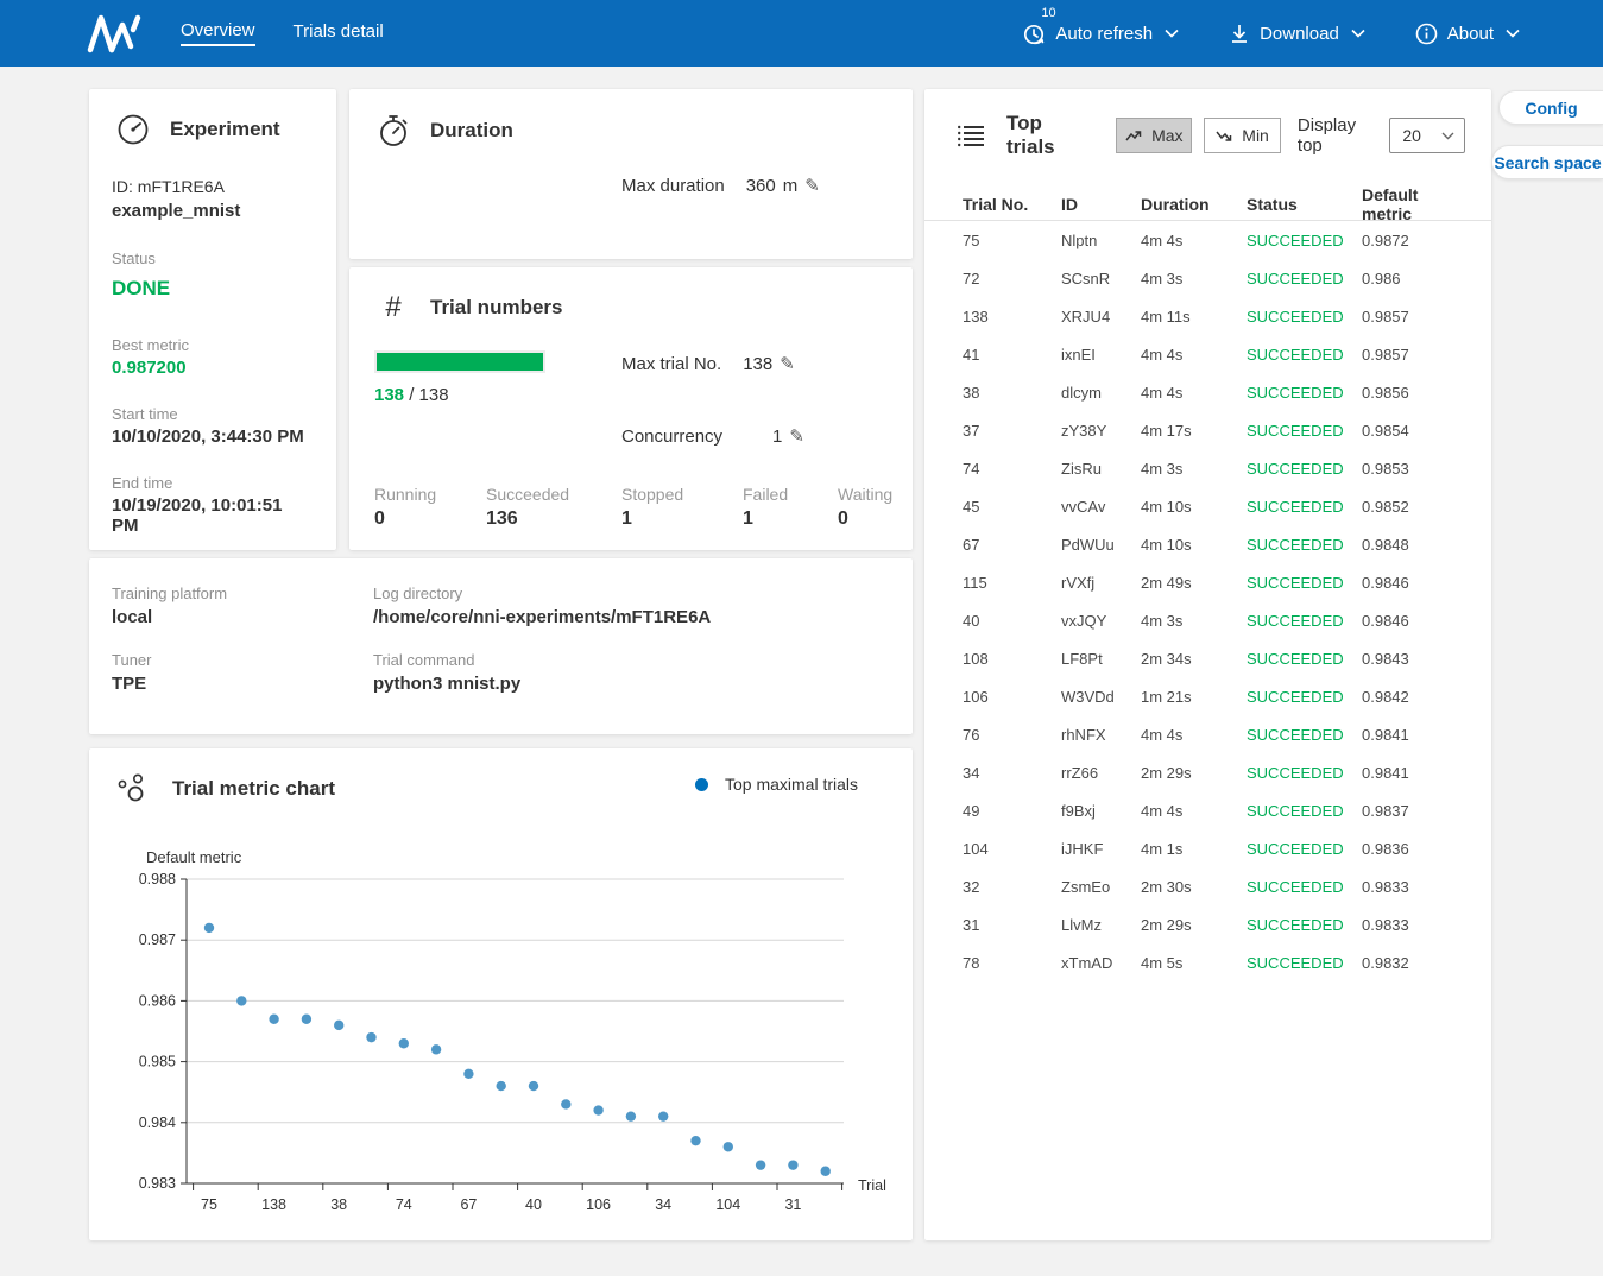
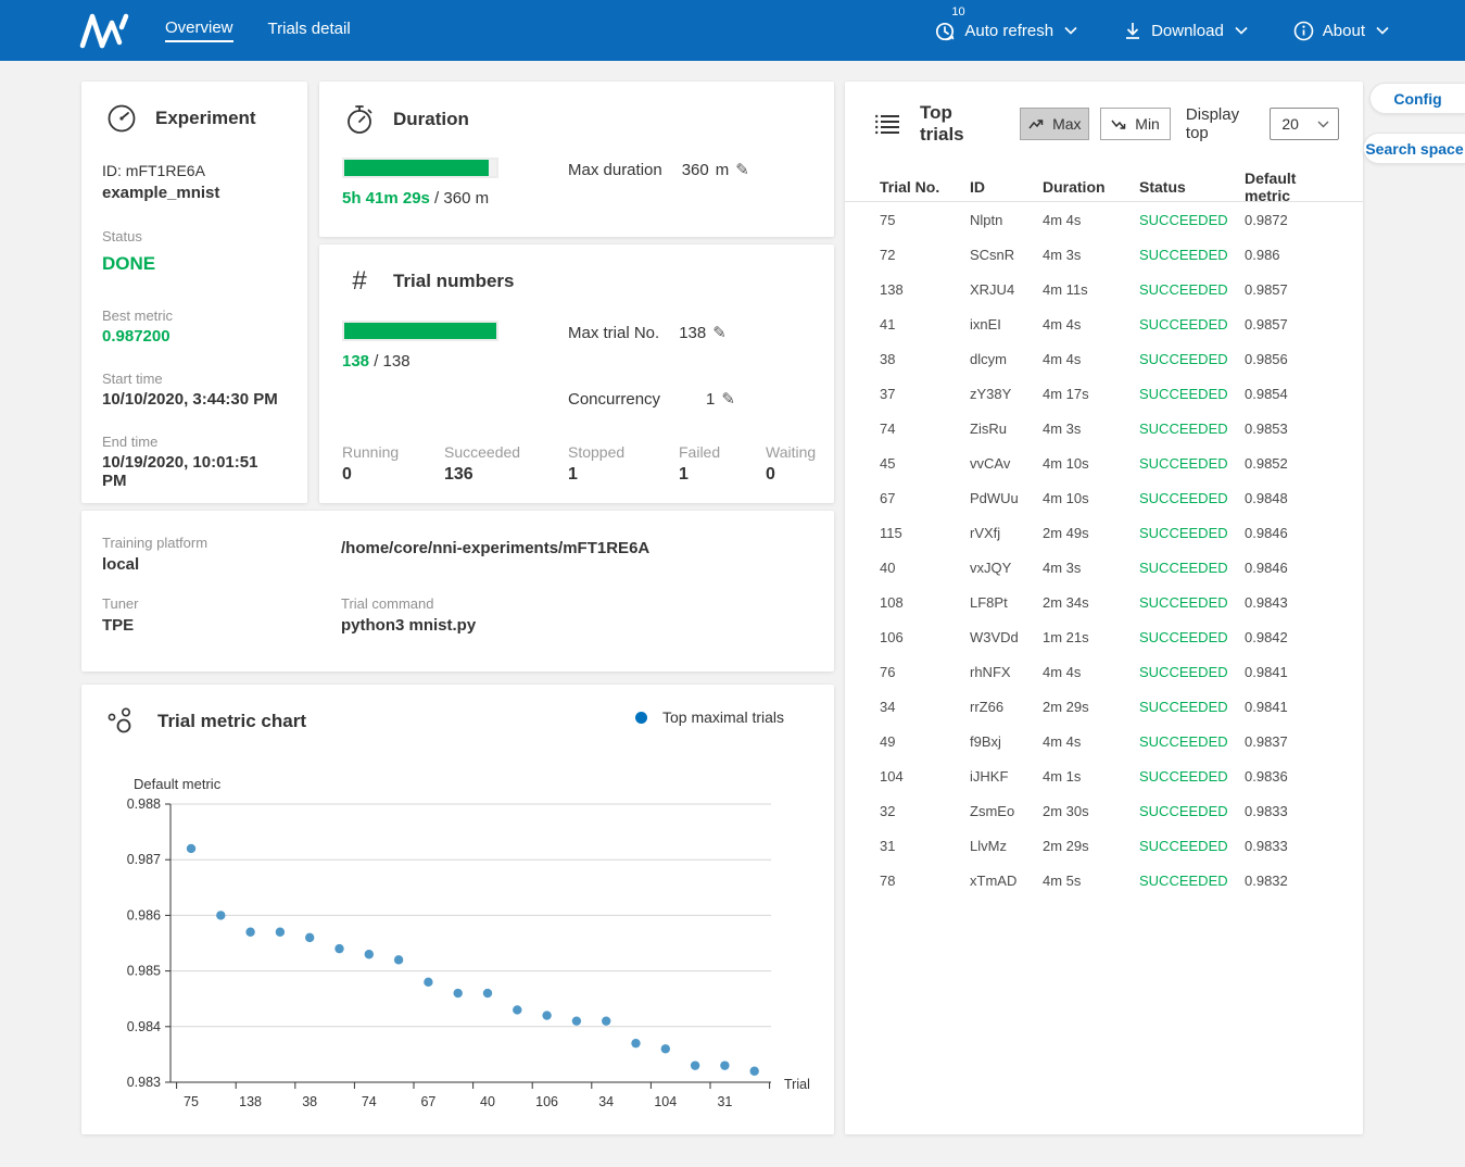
  Overview
  Trials detail
  10
  Auto refresh
  Download
  About
  Experiment
  ID: mFT1RE6A
  example_mnist
  Status
  DONE
  Best metric
  0.987200
  Start time
  10/10/2020, 3:44:30 PM
  End time
  10/19/2020, 10:01:51 PM
  Duration
+ 5h 41m 29s / 360 m
  Max duration
  360
  m
  ✎
  #
  Trial numbers
  138 / 138
  Max trial No.
  138
  ✎
  Concurrency
  1
  ✎
  Running
  0
  Succeeded
  136
  Stopped
  1
  Failed
  1
  Waiting
  0
  Training platform
  local
- Log directory
  /home/core/nni-experiments/mFT1RE6A
  Tuner
  TPE
  Trial command
  python3 mnist.py
  Trial metric chart
  Top maximal trials
  Default metric
  0.983
  0.984
  0.985
  0.986
  0.987
  0.988
  75
  138
  38
  74
  67
  40
  106
  34
  104
  31
  Trial
  Top trials
  Max
  Min
  Display top
  20
  Trial No.
  ID
  Duration
  Status
  Default metric
  75
  Nlptn
  4m 4s
  SUCCEEDED
  0.9872
  72
  SCsnR
  4m 3s
  SUCCEEDED
  0.986
  138
  XRJU4
  4m 11s
  SUCCEEDED
  0.9857
  41
  ixnEI
  4m 4s
  SUCCEEDED
  0.9857
  38
  dlcym
  4m 4s
  SUCCEEDED
  0.9856
  37
  zY38Y
  4m 17s
  SUCCEEDED
  0.9854
  74
  ZisRu
  4m 3s
  SUCCEEDED
  0.9853
  45
  vvCAv
  4m 10s
  SUCCEEDED
  0.9852
  67
  PdWUu
  4m 10s
  SUCCEEDED
  0.9848
  115
  rVXfj
  2m 49s
  SUCCEEDED
  0.9846
  40
  vxJQY
  4m 3s
  SUCCEEDED
  0.9846
  108
  LF8Pt
  2m 34s
  SUCCEEDED
  0.9843
  106
  W3VDd
  1m 21s
  SUCCEEDED
  0.9842
  76
  rhNFX
  4m 4s
  SUCCEEDED
  0.9841
  34
  rrZ66
  2m 29s
  SUCCEEDED
  0.9841
  49
  f9Bxj
  4m 4s
  SUCCEEDED
  0.9837
  104
  iJHKF
  4m 1s
  SUCCEEDED
  0.9836
  32
  ZsmEo
  2m 30s
  SUCCEEDED
  0.9833
  31
  LlvMz
  2m 29s
  SUCCEEDED
  0.9833
  78
  xTmAD
  4m 5s
  SUCCEEDED
  0.9832
  Config
  Search space
